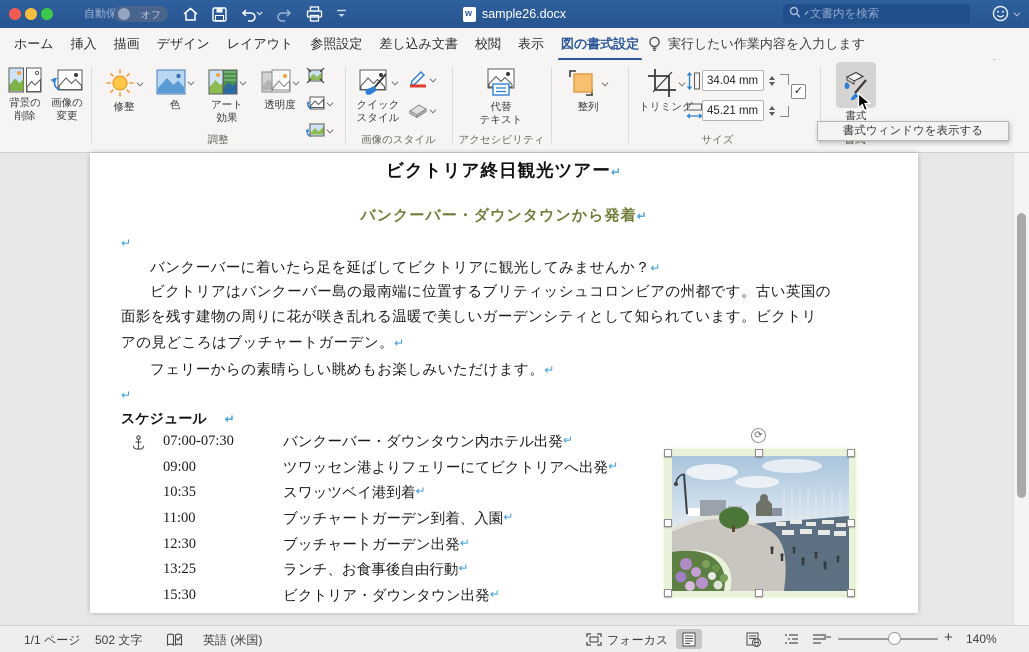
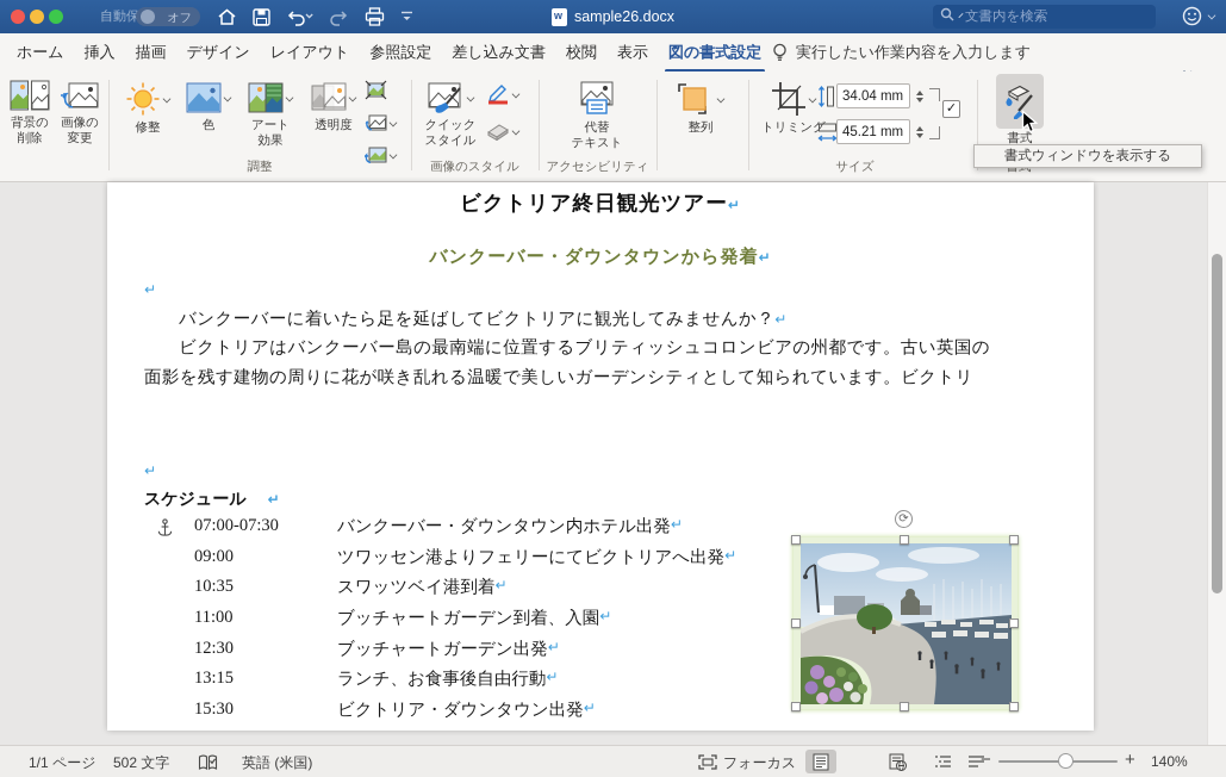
  自動保
  オフ
  sample26.docx
  文書内を検索
  ホーム
  挿入
  描画
  デザイン
  レイアウト
  参照設定
  差し込み文書
  校閲
  表示
  図の書式設定
  実行したい作業内容を入力します
  背景の
  削除
  画像の
  変更
  修整
  色
  アート
  効果
  透明度
  調整
  クイック
  スタイル
  画像のスタイル
  代替
  テキスト
  アクセシビリティ
  整列
  トリミン
  34.04 mm
  45.21 mm
  ✓
  サイズ
  書式
  書式ウィンドウを表示する
  ビクトリア終日観光ツアー↵
  バンクーバー・ダウンタウンから発着↵
  ↵
  バンクーバーに着いたら足を延ばしてビクトリアに観光してみませんか？↵
  ビクトリアはバンクーバー島の最南端に位置するブリティッシュコロンビアの州都です。古い英国の
  面影を残す建物の周りに花が咲き乱れる温暖で美しいガーデンシティとして知られています。ビクトリ
- アの見どころはブッチャートガーデン。↵
- フェリーからの素晴らしい眺めもお楽しみいただけます。↵
  ↵
  スケジュール ↵
  07:00-07:30
  バンクーバー・ダウンタウン内ホテル出発
  ↵
  09:00
  ツワッセン港よりフェリーにてビクトリアへ出発
  ↵
  10:35
  スワッツベイ港到着
  ↵
  11:00
  ブッチャートガーデン到着、入園
  ↵
  12:30
  ブッチャートガーデン出発
  ↵
- 13:25
+ 13:15
  ランチ、お食事後自由行動
  ↵
  15:30
  ビクトリア・ダウンタウン出発
  ↵
  ⟳
  1/1 ページ
  502 文字
  英語 (米国)
  フォーカス
  −
  +
  140%
